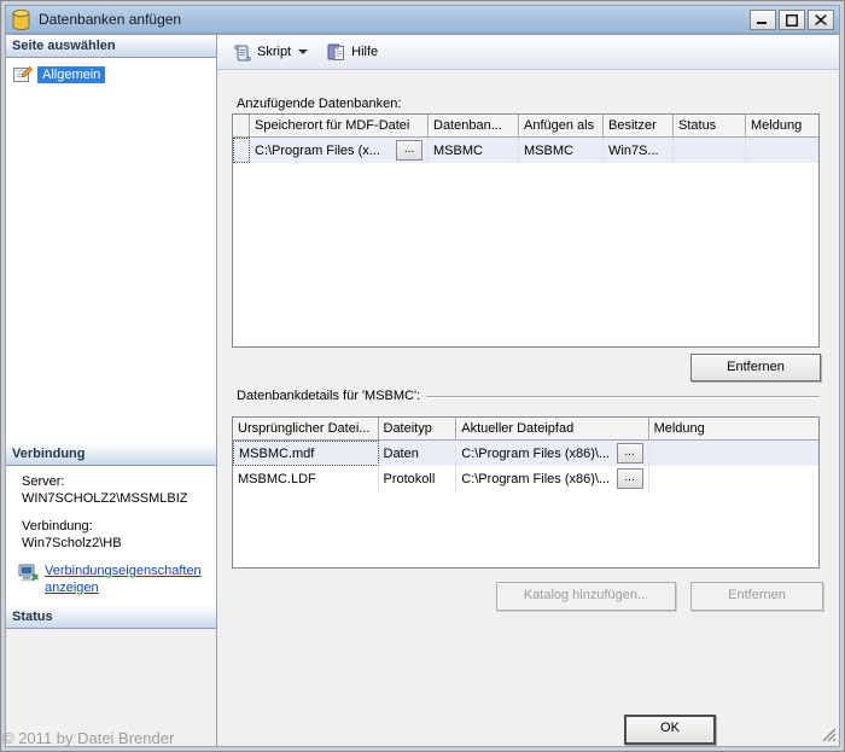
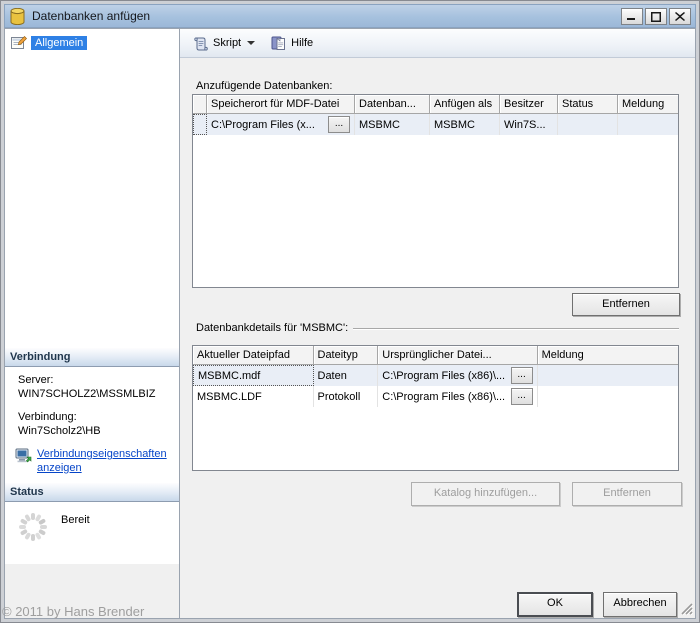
  Datenbanken anfügen
- Seite auswählen
  Allgemein
  Verbindung
  Server:
  WIN7SCHOLZ2\MSSMLBIZ
  Verbindung:
  Win7Scholz2\HB
  Verbindungseigenschaften anzeigen
  Status
+ Bereit
  Skript
  Hilfe
  Anzufügende Datenbanken:
  Speicherort für MDF-Datei
  Datenban...
  Anfügen als
  Besitzer
  Status
  Meldung
  C:\Program Files (x...
  ...
  MSBMC
  MSBMC
  Win7S...
  Entfernen
  Datenbankdetails für 'MSBMC':
- Ursprünglicher Datei...
+ Aktueller Dateipfad
  Dateityp
- Aktueller Dateipfad
+ Ursprünglicher Datei...
  Meldung
  MSBMC.mdf
  Daten
  C:\Program Files (x86)\...
  ...
  MSBMC.LDF
  Protokoll
  C:\Program Files (x86)\...
  ...
  Katalog hinzufügen...
  Entfernen
  OK
+ Abbrechen
- © 2011 by Datei Brender
+ © 2011 by Hans Brender
